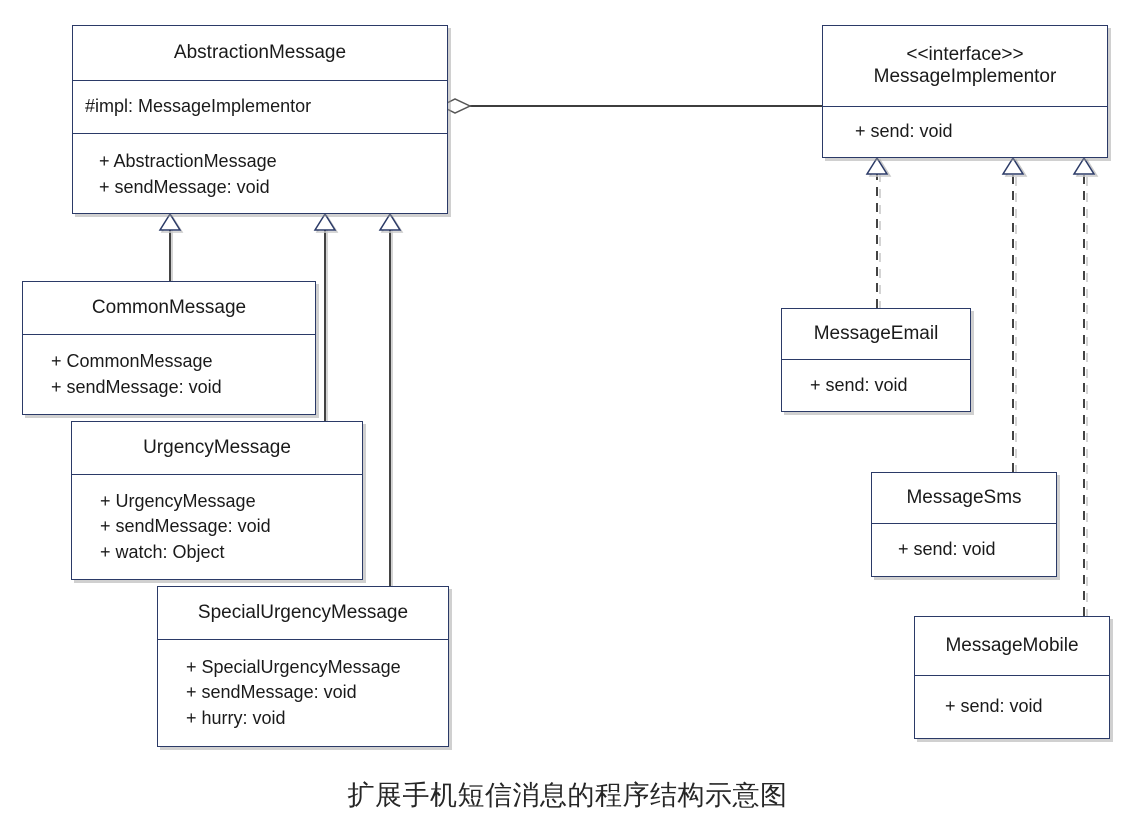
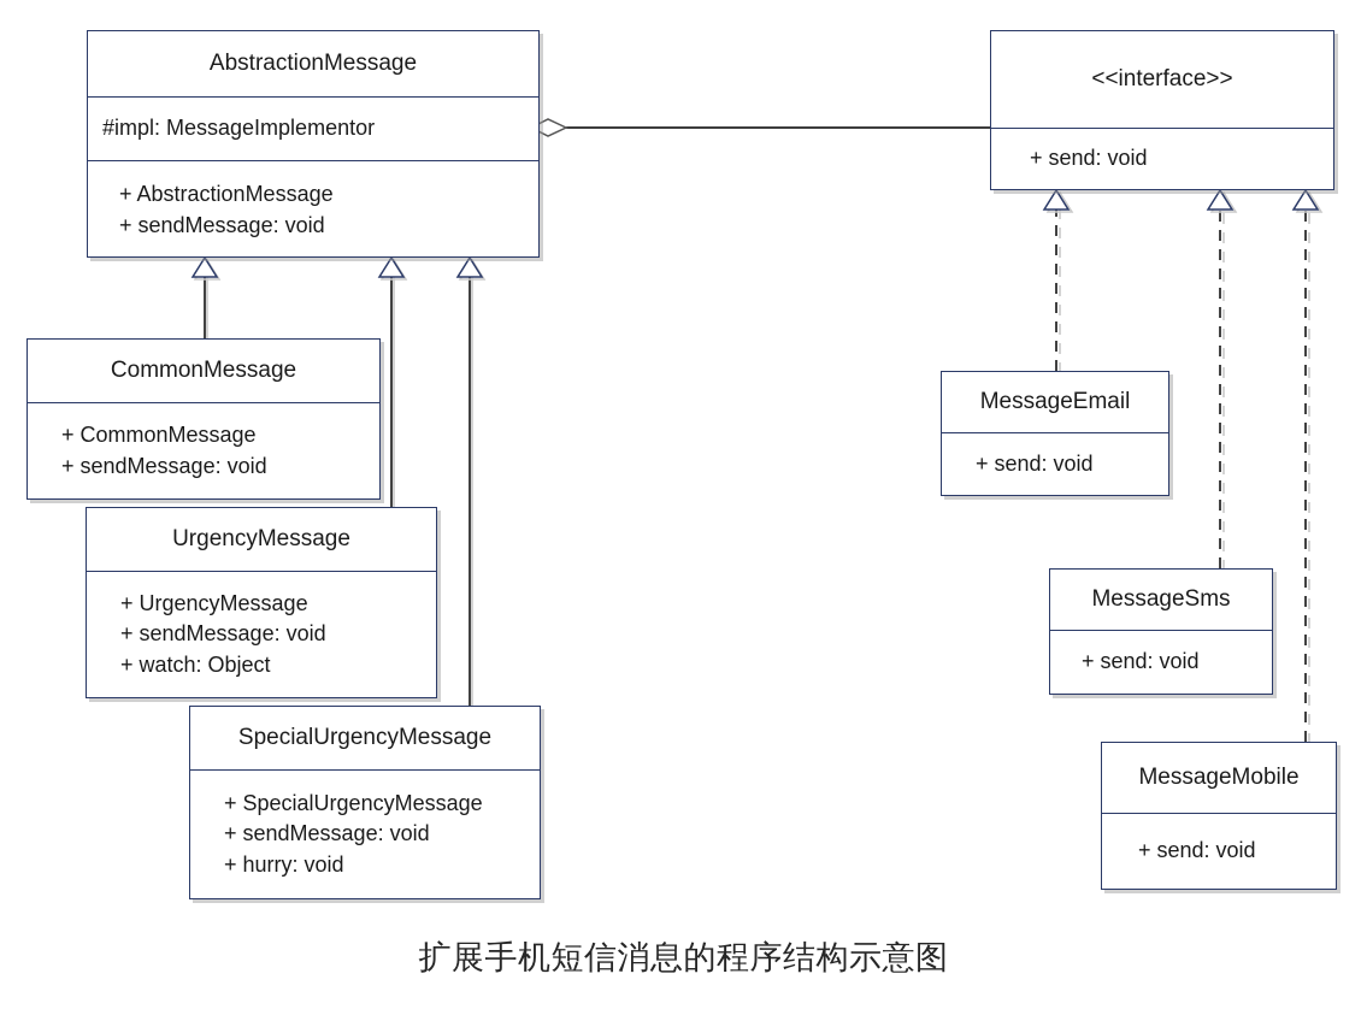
  AbstractionMessage
  #impl: MessageImplementor
  + AbstractionMessage
  + sendMessage: void
  <<interface>>
- MessageImplementor
  + send: void
  CommonMessage
  + CommonMessage
  + sendMessage: void
  UrgencyMessage
  + UrgencyMessage
  + sendMessage: void
  + watch: Object
  SpecialUrgencyMessage
  + SpecialUrgencyMessage
  + sendMessage: void
  + hurry: void
  MessageEmail
  + send: void
  MessageSms
  + send: void
  MessageMobile
  + send: void
  扩展手机短信消息的程序结构示意图
